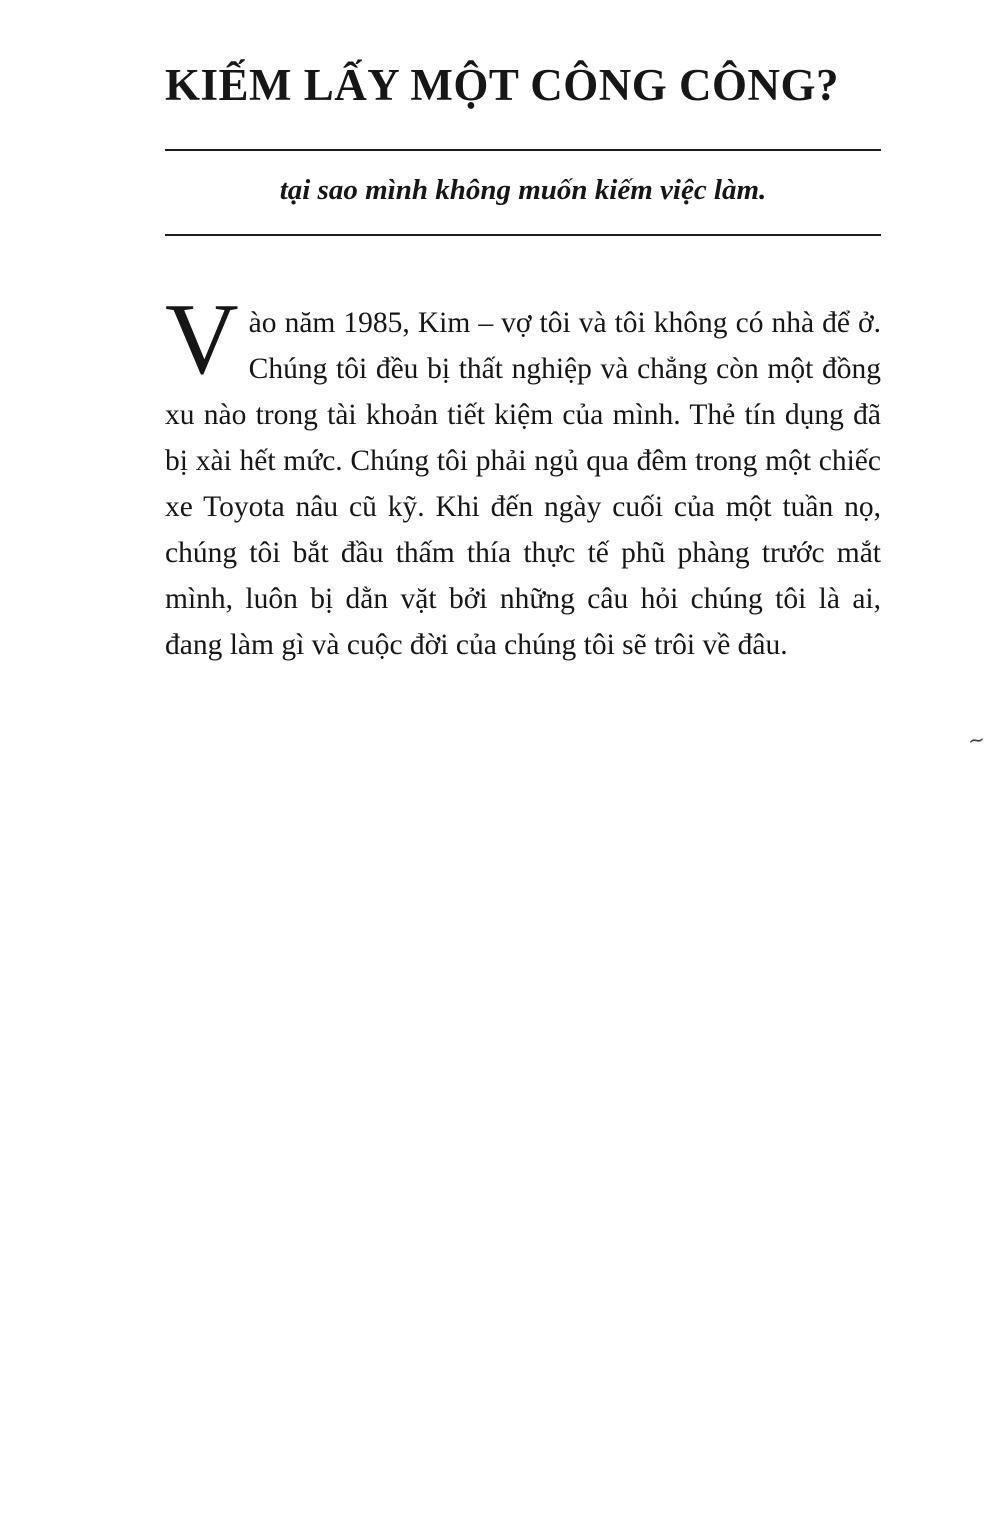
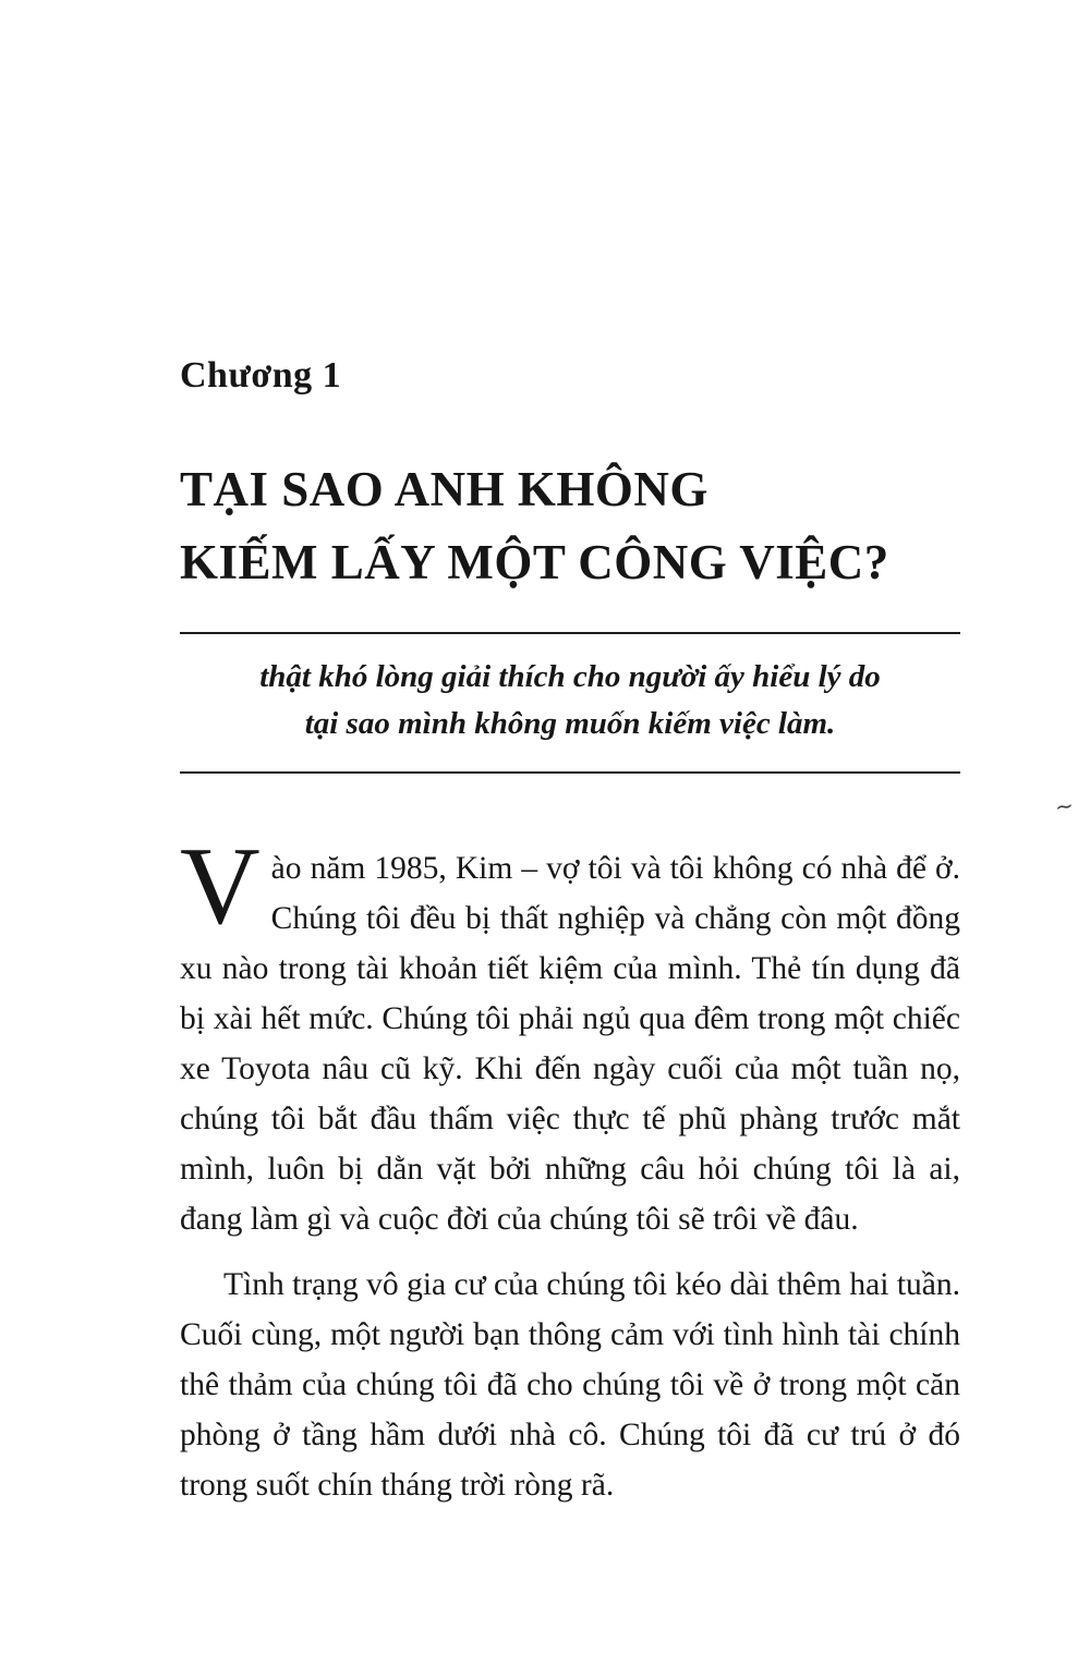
+ Chương 1
+ TẠI SAO ANH KHÔNG
- KIẾM LẤY MỘT CÔNG CÔNG?
+ KIẾM LẤY MỘT CÔNG VIỆC?
+ thật khó lòng giải thích cho người ấy hiểu lý do
  tại sao mình không muốn kiếm việc làm.
  V
- ào năm 1985, Kim – vợ tôi và tôi không có nhà để ở. Chúng tôi đều bị thất nghiệp và chẳng còn một đồng xu nào trong tài khoản tiết kiệm của mình. Thẻ tín dụng đã bị xài hết mức. Chúng tôi phải ngủ qua đêm trong một chiếc xe Toyota nâu cũ kỹ. Khi đến ngày cuối của một tuần nọ, chúng tôi bắt đầu thấm thía thực tế phũ phàng trước mắt mình, luôn bị dằn vặt bởi những câu hỏi chúng tôi là ai, đang làm gì và cuộc đời của chúng tôi sẽ trôi về đâu.
+ ào năm 1985, Kim – vợ tôi và tôi không có nhà để ở. Chúng tôi đều bị thất nghiệp và chẳng còn một đồng xu nào trong tài khoản tiết kiệm của mình. Thẻ tín dụng đã bị xài hết mức. Chúng tôi phải ngủ qua đêm trong một chiếc xe Toyota nâu cũ kỹ. Khi đến ngày cuối của một tuần nọ, chúng tôi bắt đầu thấm việc thực tế phũ phàng trước mắt mình, luôn bị dằn vặt bởi những câu hỏi chúng tôi là ai, đang làm gì và cuộc đời của chúng tôi sẽ trôi về đâu.
+ Tình trạng vô gia cư của chúng tôi kéo dài thêm hai tuần. Cuối cùng, một người bạn thông cảm với tình hình tài chính thê thảm của chúng tôi đã cho chúng tôi về ở trong một căn phòng ở tầng hầm dưới nhà cô. Chúng tôi đã cư trú ở đó trong suốt chín tháng trời ròng rã.
